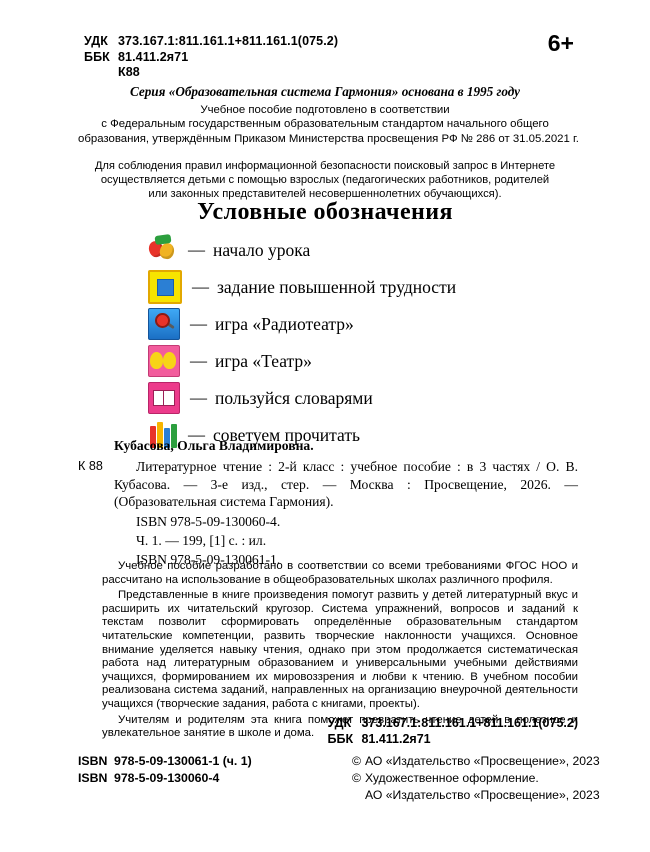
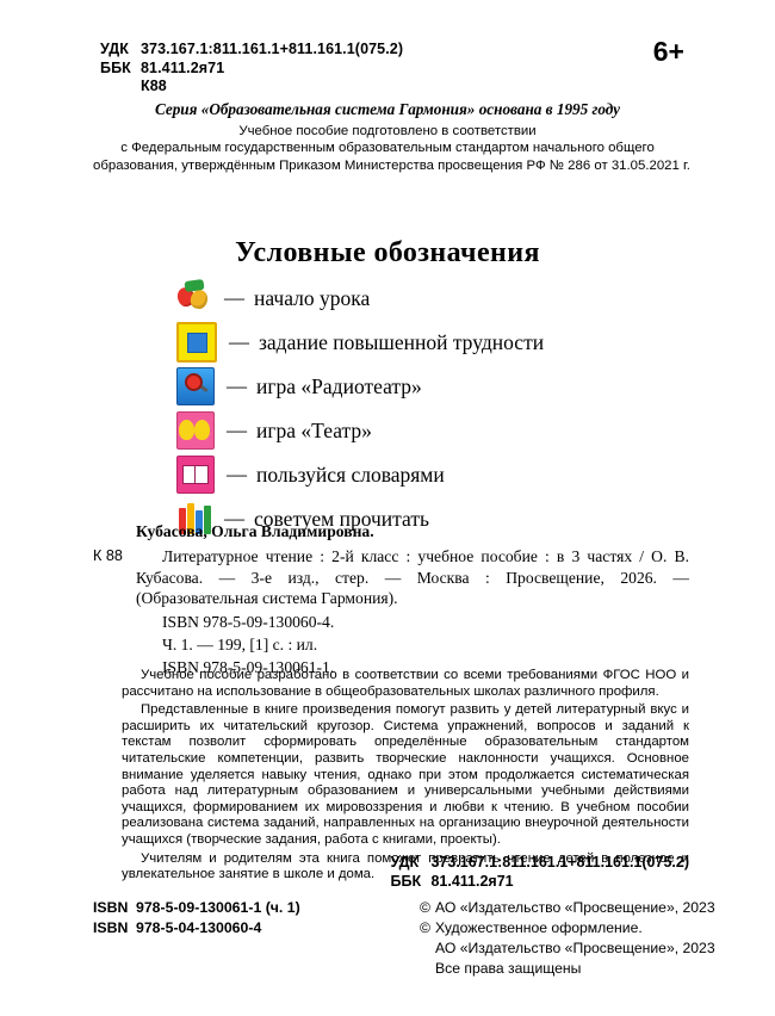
  УДК 373.167.1:811.161.1+811.161.1(075.2)
  ББК 81.411.2я71
  К88
  6+
  Серия «Образовательная система Гармония» основана в 1995 году
  Учебное пособие подготовлено в соответствии
  с Федеральным государственным образовательным стандартом начального общего
  образования, утверждённым Приказом Министерства просвещения РФ № 286 от 31.05.2021 г.
- Для соблюдения правил информационной безопасности поисковый запрос в Интернете
- осуществляется детьми с помощью взрослых (педагогических работников, родителей
- или законных представителей несовершеннолетних обучающихся).
  Условные обозначения
  —
  начало урока
  —
  задание повышенной трудности
  —
  игра «Радиотеатр»
  —
  игра «Театр»
  —
  пользуйся словарями
  —
  советуем прочитать
  Кубасова, Ольга Владимировна.
  К 88
  Литературное чтение : 2-й класс : учебное пособие : в 3 частях / О. В. Кубасова. — 3-е изд., стер. — Москва : Просвещение, 2026. — (Образовательная система Гармония).
  ISBN 978-5-09-130060-4.
  Ч. 1. — 199, [1] с. : ил.
  ISBN 978-5-09-130061-1.
  Учебное пособие разработано в соответствии со всеми требованиями ФГОС НОО и рассчитано на использование в общеобразовательных школах различного профиля.
  Представленные в книге произведения помогут развить у детей литературный вкус и расширить их читательский кругозор. Система упражнений, вопросов и заданий к текстам позволит сформировать определённые образовательным стандартом читательские компетенции, развить творческие наклонности учащихся. Основное внимание уделяется навыку чтения, однако при этом продолжается систематическая работа над литературным образованием и универсальными учебными действиями учащихся, формированием их мировоззрения и любви к чтению. В учебном пособии реализована система заданий, направленных на организацию внеурочной деятельности учащихся (творческие задания, работа с книгами, проекты).
  Учителям и родителям эта книга поможет превратить чтение детей в полезное и увлекательное занятие в школе и дома.
  УДК 373.167.1:811.161.1+811.161.1(075.2)
  ББК 81.411.2я71
  ISBN 978-5-09-130061-1 (ч. 1)
- ISBN 978-5-09-130060-4
+ ISBN 978-5-04-130060-4
  © АО «Издательство «Просвещение», 2023
  © Художественное оформление.
  АО «Издательство «Просвещение», 2023
+ Все права защищены
